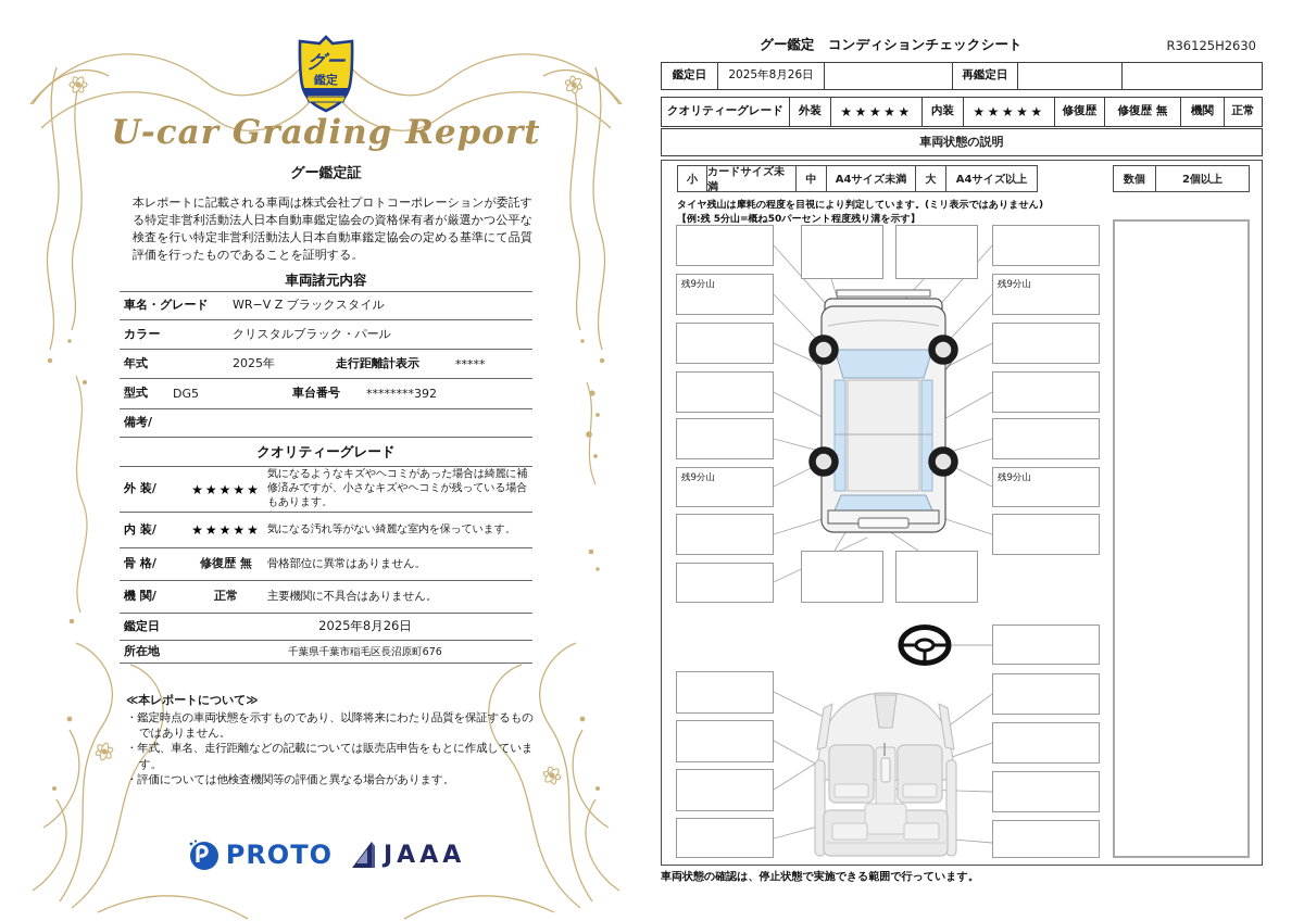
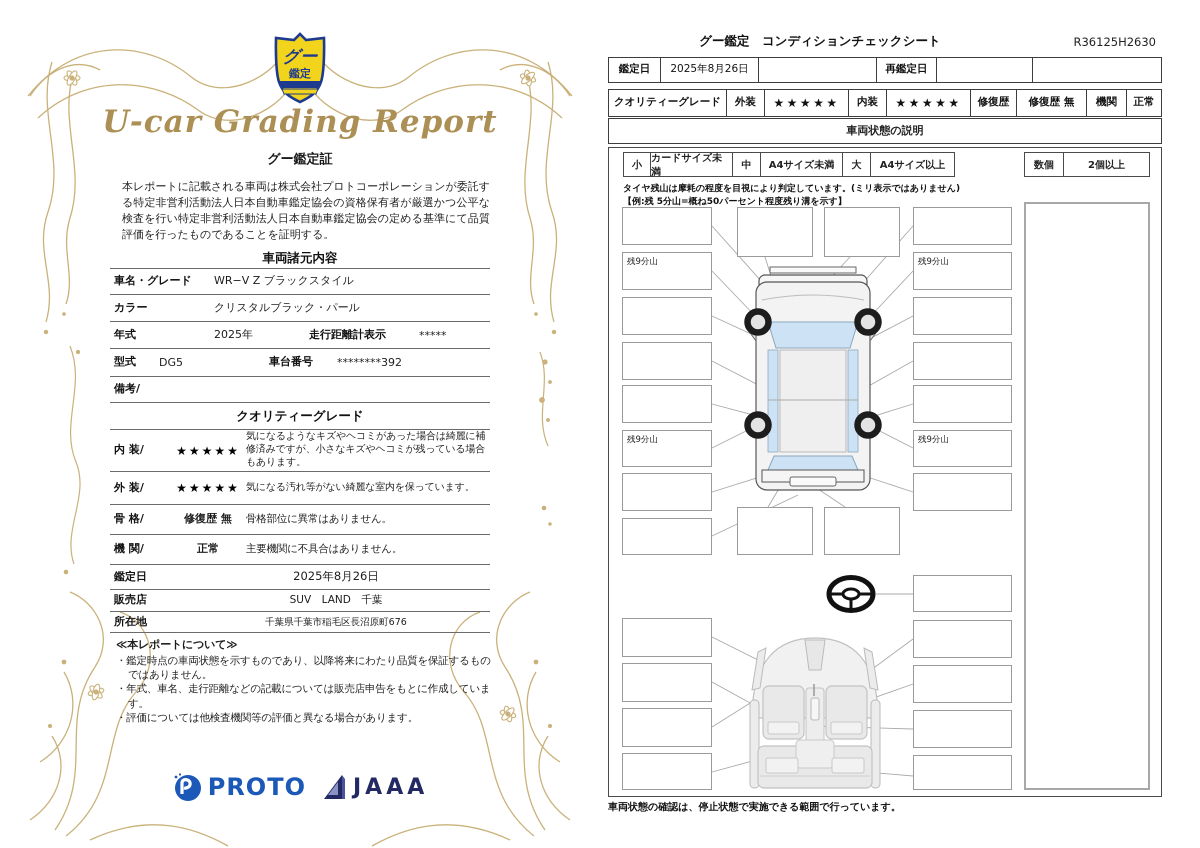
  グー
  鑑定
  U-car Grading Report
  グー鑑定証
  本レポートに記載される車両は株式会社プロトコーポレーションが委託する特定非営利活動法人日本自動車鑑定協会の資格保有者が厳選かつ公平な検査を行い特定非営利活動法人日本自動車鑑定協会の定める基準にて品質評価を行ったものであることを証明する。
  車両諸元内容
  車名・グレード
  WR−V Z ブラックスタイル
  カラー
  クリスタルブラック・パール
  年式
  2025年
  走行距離計表示
  *****
  型式
  DG5
  車台番号
  ********392
  備考/
  クオリティーグレード
- 外 装/
+ 内 装/
  ★★★★★
  気になるようなキズやヘコミがあった場合は綺麗に補修済みですが、小さなキズやヘコミが残っている場合もあります。
- 内 装/
+ 外 装/
  ★★★★★
  気になる汚れ等がない綺麗な室内を保っています。
  骨 格/
  修復歴 無
  骨格部位に異常はありません。
  機 関/
  正常
  主要機関に不具合はありません。
  鑑定日
  2025年8月26日
+ 販売店
+ SUV LAND 千葉
  所在地
  千葉県千葉市稲毛区長沼原町676
  ≪本レポートについて≫
  ・鑑定時点の車両状態を示すものであり、以降将来にわたり品質を保証するものではありません。
  ・年式、車名、走行距離などの記載については販売店申告をもとに作成しています。
  ・評価については他検査機関等の評価と異なる場合があります。
  PROTO
  JAAA
  グー鑑定 コンディションチェックシート
  R36125H2630
  鑑定日
  2025年8月26日
  再鑑定日
  クオリティーグレード
  外装
  ★★★★★
  内装
  ★★★★★
  修復歴
  修復歴 無
  機関
  正常
  車両状態の説明
  小
  カードサイズ未満
  中
  A4サイズ未満
  大
  A4サイズ以上
  数個
  2個以上
  タイヤ残山は摩耗の程度を目視により判定しています。(ミリ表示ではありません)
  【例:残 5分山=概ね50パーセント程度残り溝を示す】
  残9分山
  残9分山
  残9分山
  残9分山
  車両状態の確認は、停止状態で実施できる範囲で行っています。
